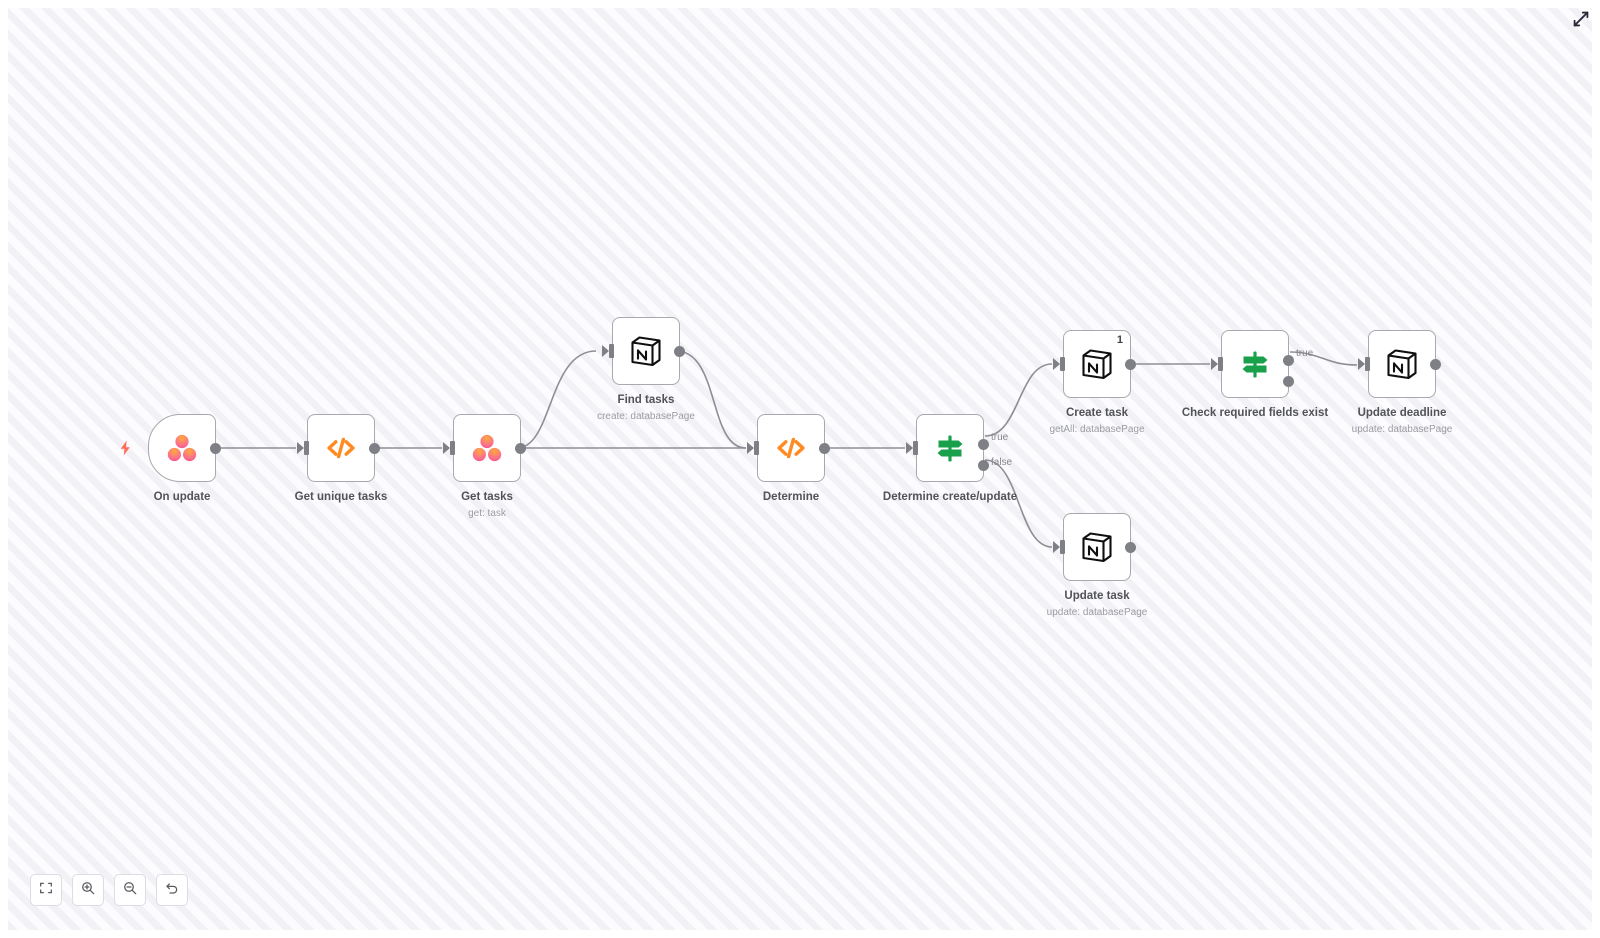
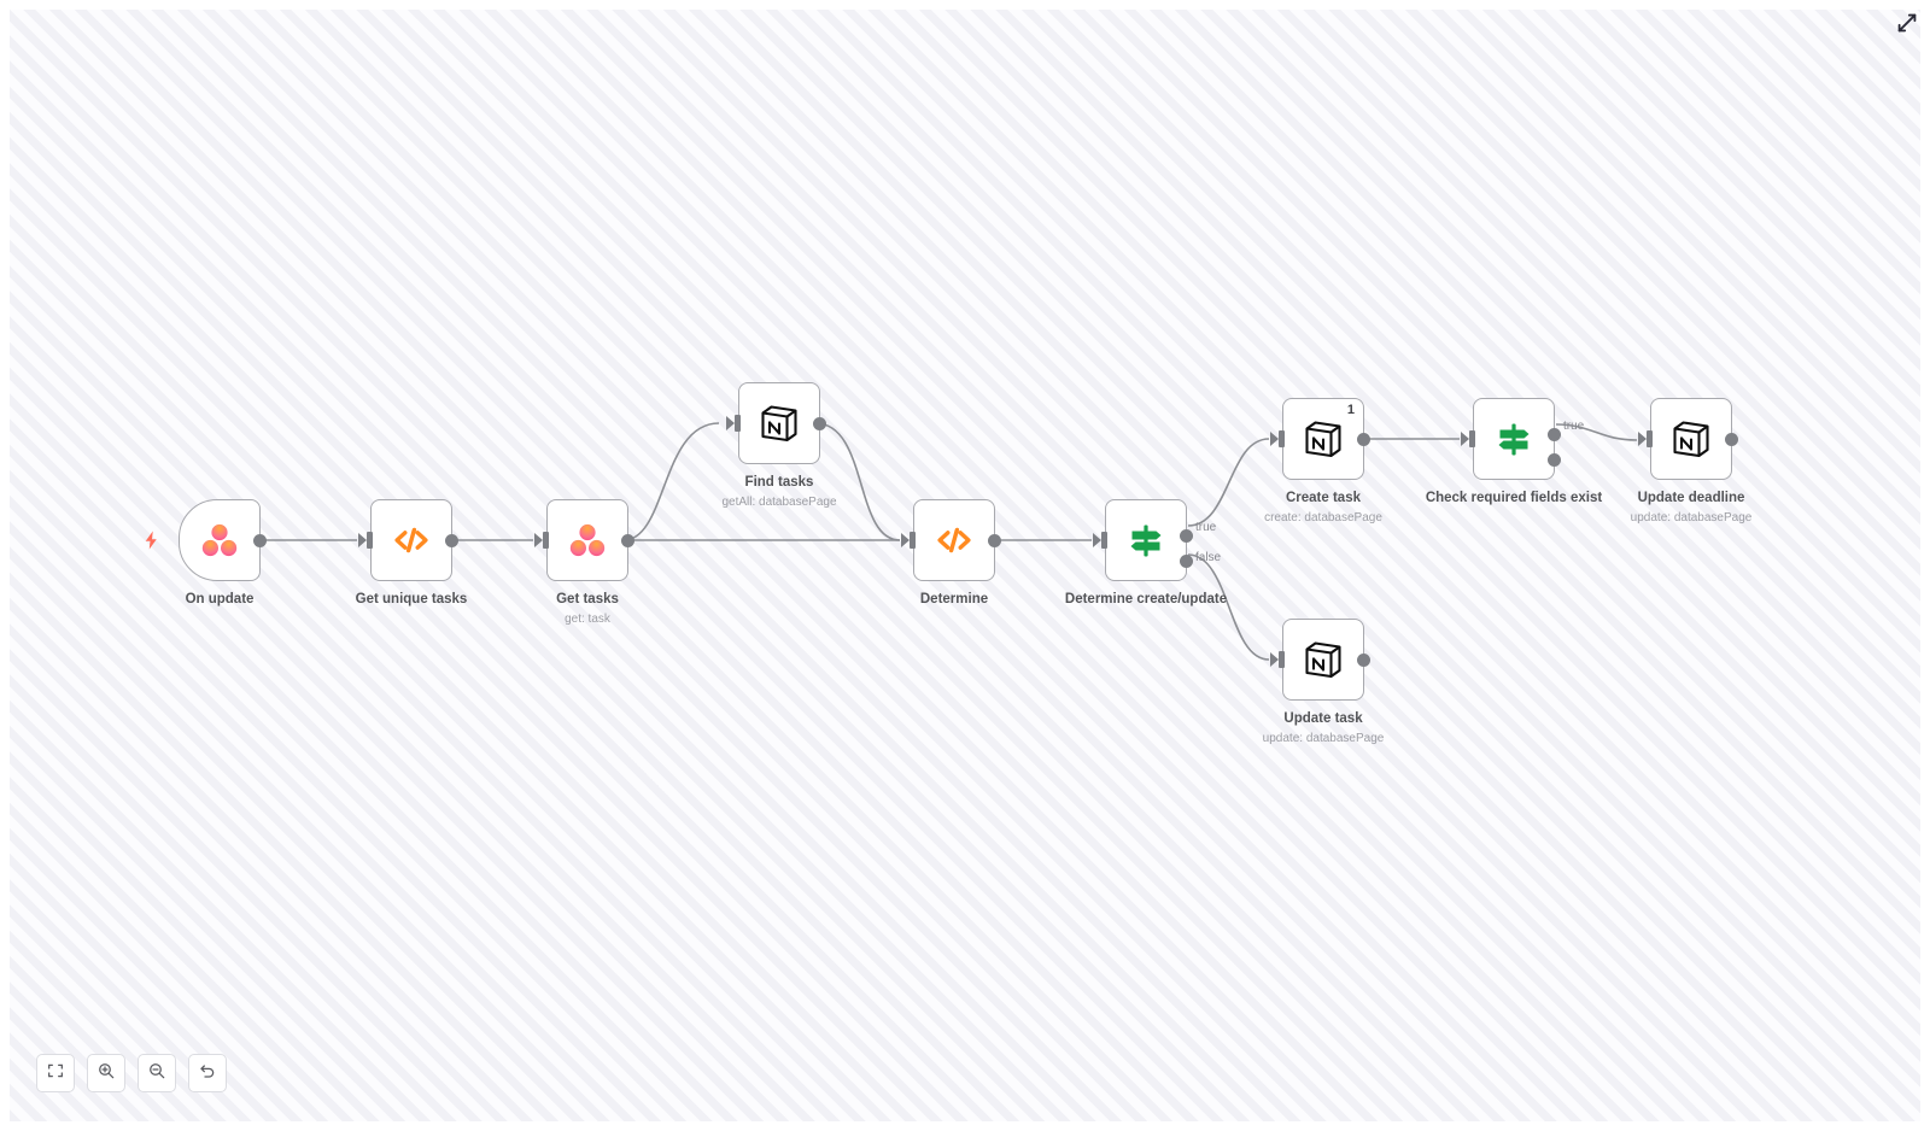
  true
  false
  true
  On update
  Get unique tasks
  Get tasks
  get: task
  Find tasks
- create: databasePage
+ getAll: databasePage
  Determine
  Determine create/update
  1
  Create task
- getAll: databasePage
+ create: databasePage
  Update task
  update: databasePage
  Check required fields exist
  Update deadline
  update: databasePage
